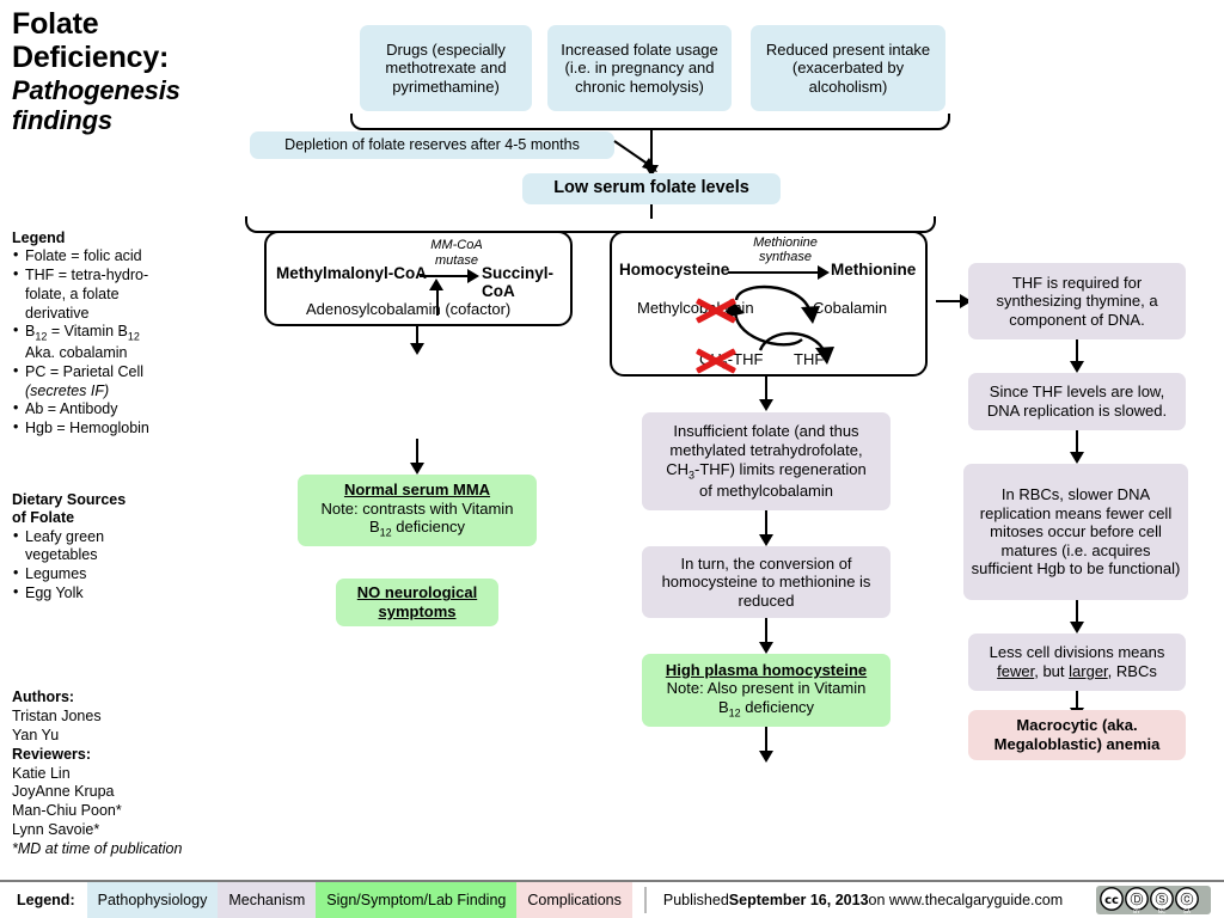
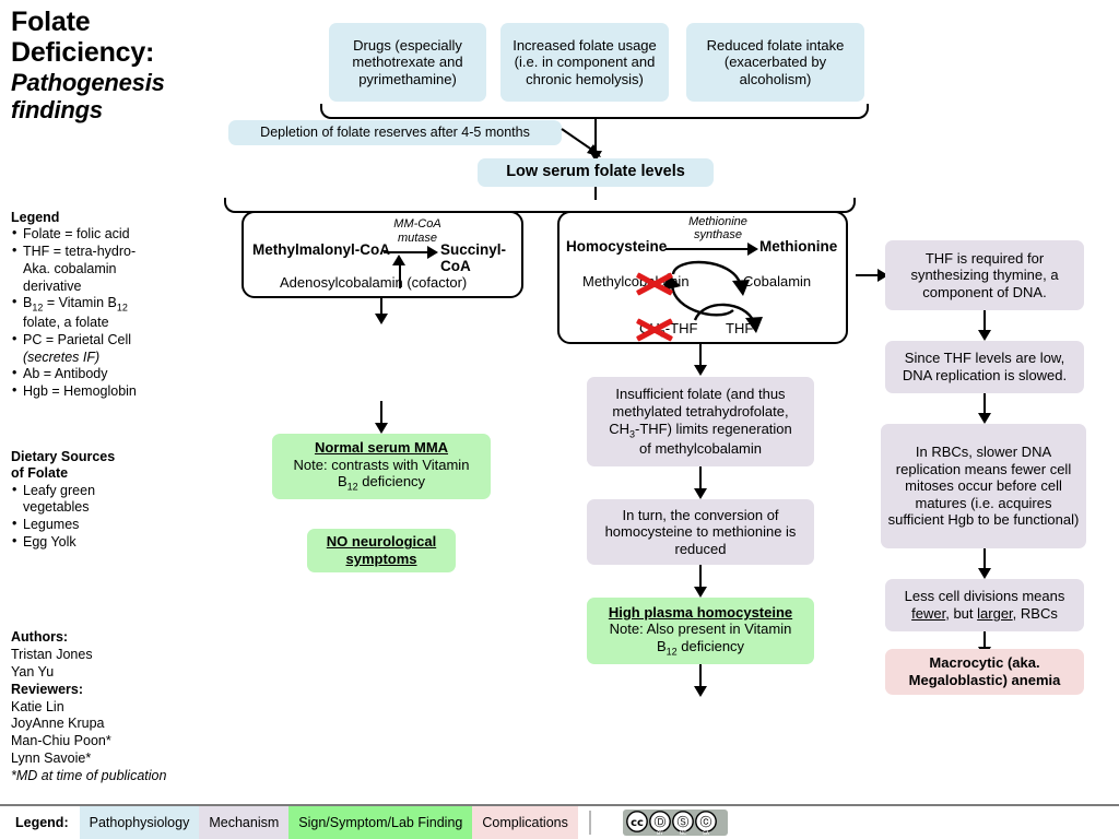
  Folate
  Deficiency:
  Pathogenesis
  findings
  Legend
  Folate = folic acid
  THF = tetra-hydro-
- folate, a folate
+ Aka. cobalamin
  derivative
  B12 = Vitamin B12
- Aka. cobalamin
+ folate, a folate
  PC = Parietal Cell
  (secretes IF)
  Ab = Antibody
  Hgb = Hemoglobin
  Dietary Sources
  of Folate
  Leafy green
  vegetables
  Legumes
  Egg Yolk
  Authors:
  Tristan Jones
  Yan Yu
  Reviewers:
  Katie Lin
  JoyAnne Krupa
  Man-Chiu Poon*
  Lynn Savoie*
  *MD at time of publication
  Drugs (especially methotrexate and pyrimethamine)
- Increased folate usage (i.e. in pregnancy and chronic hemolysis)
+ Increased folate usage (i.e. in component and chronic hemolysis)
- Reduced present intake (exacerbated by alcoholism)
+ Reduced folate intake (exacerbated by alcoholism)
  Depletion of folate reserves after 4-5 months
  Low serum folate levels
  MM-CoA
  mutase
  Methylmalonyl-CoA
  Succinyl-CoA
  Adenosylcobalamin (cofactor)
  Methionine
  synthase
  Homocysteine
  Methionine
  Cobalamin
  THF
  Normal serum MMA
  Note: contrasts with Vitamin
  B12 deficiency
  NO neurological
  symptoms
  Insufficient folate (and thus
  methylated tetrahydrofolate,
  CH3-THF) limits regeneration
  of methylcobalamin
  In turn, the conversion of homocysteine to methionine is reduced
  High plasma homocysteine
  Note: Also present in Vitamin
  B12 deficiency
  THF is required for synthesizing thymine, a component of DNA.
  Since THF levels are low,
  DNA replication is slowed.
  In RBCs, slower DNA replication means fewer cell mitoses occur before cell matures (i.e. acquires sufficient Hgb to be functional)
  Less cell divisions means
  fewer, but larger, RBCs
  Macrocytic (aka.
  Megaloblastic) anemia
  Legend:
  Pathophysiology
  Mechanism
  Sign/Symptom/Lab Finding
  Complications
- Published
- September 16, 2013
- on www.thecalgaryguide.com
  cc
  Ⓓ
  Ⓢ
  ⓒ
